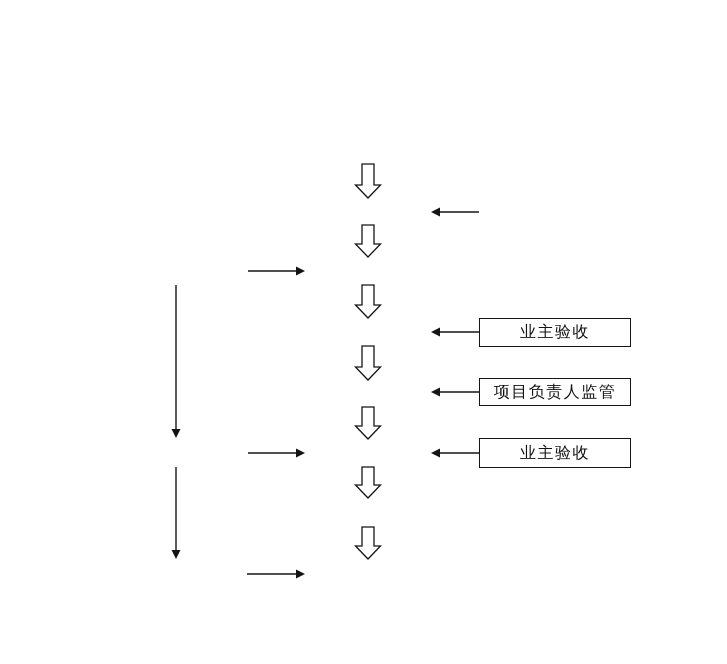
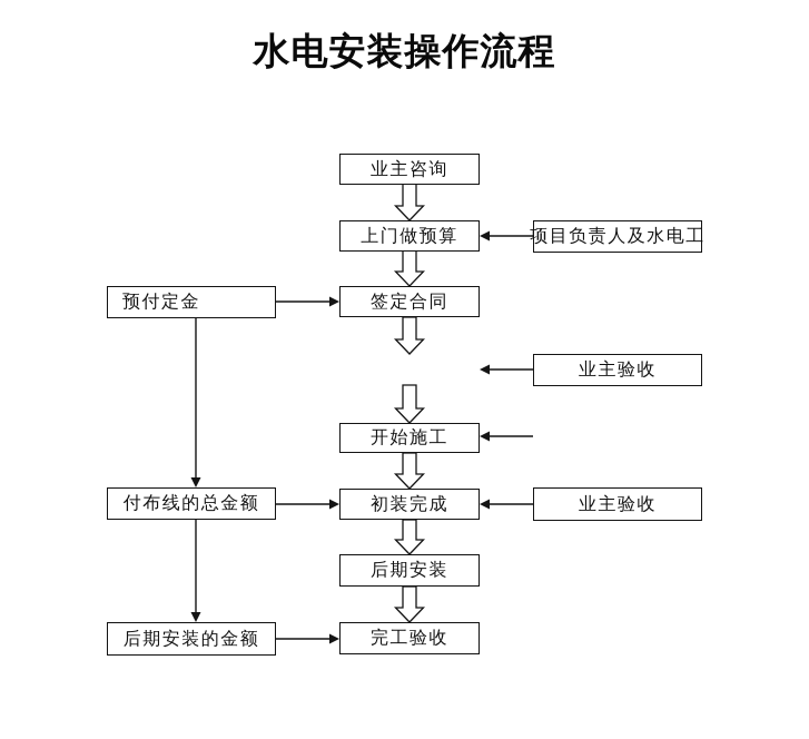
+ 水电安装操作流程
+ 业主咨询
+ 上门做预算
+ 签定合同
+ 开始施工
+ 初装完成
+ 后期安装
+ 完工验收
+ 预付定金
+ 付布线的总金额
+ 后期安装的金额
+ 项目负责人及水电工
  业主验收
- 项目负责人监管
  业主验收
